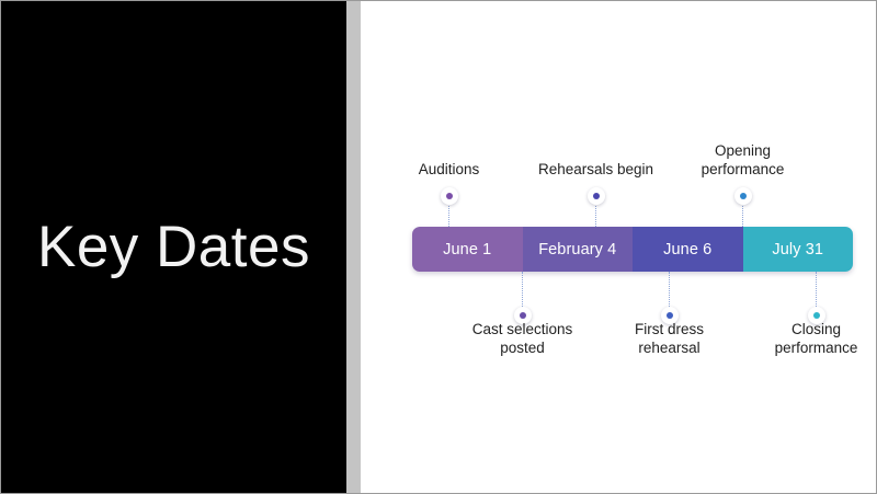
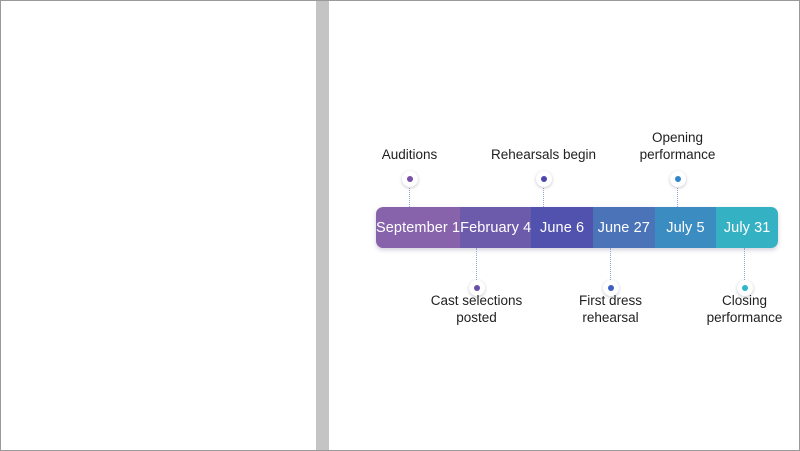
- Key Dates
- June 1
+ September 1
  February 4
  June 6
+ June 27
+ July 5
  July 31
  Auditions
  Cast selections
  posted
  Rehearsals begin
  First dress
  rehearsal
  Opening
  performance
  Closing
  performance
